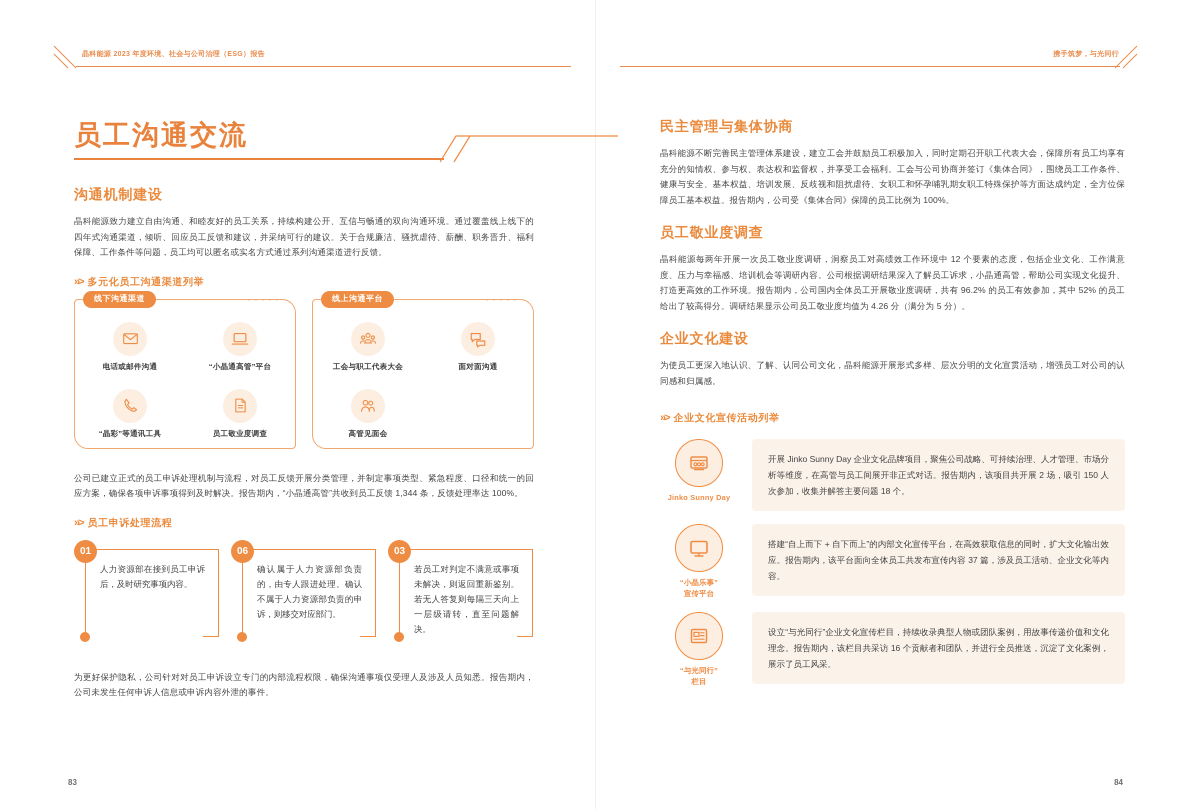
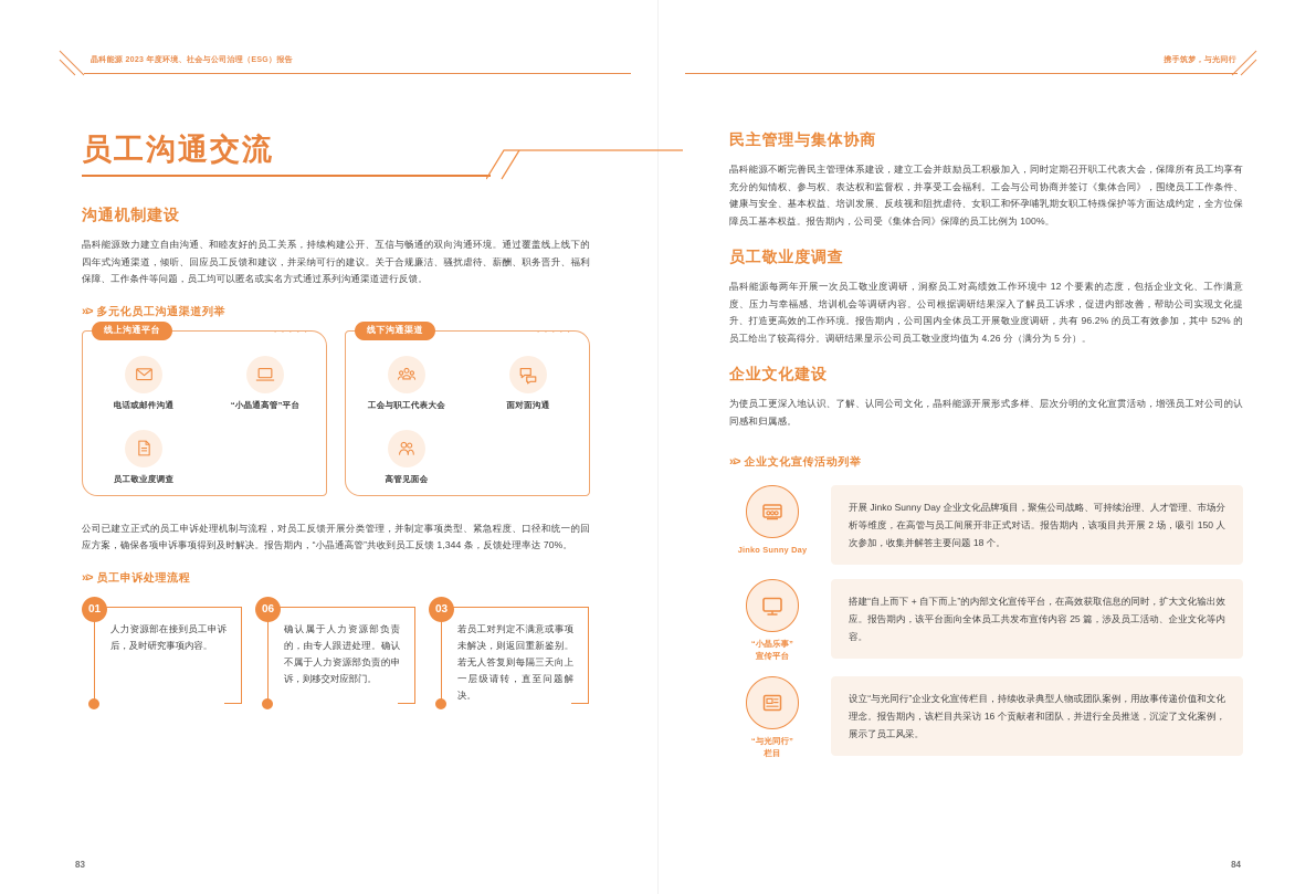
  员工沟通交流
  沟通机制建设
  晶科能源致力建立自由沟通、和睦友好的员工关系，持续构建公开、互信与畅通的双向沟通环境。通过覆盖线上线下的四年式沟通渠道，倾听、回应员工反馈和建议，并采纳可行的建议。关于合规廉洁、骚扰虐待、薪酬、职务晋升、福利保障、工作条件等问题，员工均可以匿名或实名方式通过系列沟通渠道进行反馈。
  »>
  多元化员工沟通渠道列举
- 线下沟通渠道
+ 线上沟通平台
  · · · · ·
  电话或邮件沟通
  “小晶通高管”平台
- “晶彩”等通讯工具
  员工敬业度调查
- 线上沟通平台
+ 线下沟通渠道
  · · · · ·
  工会与职工代表大会
  面对面沟通
  高管见面会
- 公司已建立正式的员工申诉处理机制与流程，对员工反馈开展分类管理，并制定事项类型、紧急程度、口径和统一的回应方案，确保各项申诉事项得到及时解决。报告期内，“小晶通高管”共收到员工反馈 1,344 条，反馈处理率达 100%。
+ 公司已建立正式的员工申诉处理机制与流程，对员工反馈开展分类管理，并制定事项类型、紧急程度、口径和统一的回应方案，确保各项申诉事项得到及时解决。报告期内，“小晶通高管”共收到员工反馈 1,344 条，反馈处理率达 70%。
  »>
  员工申诉处理流程
  01
  人力资源部在接到员工申诉后，及时研究事项内容。
  06
  确认属于人力资源部负责的，由专人跟进处理。确认不属于人力资源部负责的申诉，则移交对应部门。
  03
  若员工对判定不满意或事项未解决，则返回重新鉴别。若无人答复则每隔三天向上一层级请转，直至问题解决。
- 为更好保护隐私，公司针对对员工申诉设立专门的内部流程权限，确保沟通事项仅受理人及涉及人员知悉。报告期内，公司未发生任何申诉人信息或申诉内容外泄的事件。
  民主管理与集体协商
  晶科能源不断完善民主管理体系建设，建立工会并鼓励员工积极加入，同时定期召开职工代表大会，保障所有员工均享有充分的知情权、参与权、表达权和监督权，并享受工会福利。工会与公司协商并签订《集体合同》，围绕员工工作条件、健康与安全、基本权益、培训发展、反歧视和阻扰虐待、女职工和怀孕哺乳期女职工特殊保护等方面达成约定，全方位保障员工基本权益。报告期内，公司受《集体合同》保障的员工比例为 100%。
  员工敬业度调查
- 晶科能源每两年开展一次员工敬业度调研，洞察员工对高绩效工作环境中 12 个要素的态度，包括企业文化、工作满意度、压力与幸福感、培训机会等调研内容。公司根据调研结果深入了解员工诉求，小晶通高管，帮助公司实现文化提升、打造更高效的工作环境。报告期内，公司国内全体员工开展敬业度调研，共有 96.2% 的员工有效参加，其中 52% 的员工给出了较高得分。调研结果显示公司员工敬业度均值为 4.26 分（满分为 5 分）。
+ 晶科能源每两年开展一次员工敬业度调研，洞察员工对高绩效工作环境中 12 个要素的态度，包括企业文化、工作满意度、压力与幸福感、培训机会等调研内容。公司根据调研结果深入了解员工诉求，促进内部改善，帮助公司实现文化提升、打造更高效的工作环境。报告期内，公司国内全体员工开展敬业度调研，共有 96.2% 的员工有效参加，其中 52% 的员工给出了较高得分。调研结果显示公司员工敬业度均值为 4.26 分（满分为 5 分）。
  企业文化建设
  为使员工更深入地认识、了解、认同公司文化，晶科能源开展形式多样、层次分明的文化宣贯活动，增强员工对公司的认同感和归属感。
  »>
  企业文化宣传活动列举
  Jinko Sunny Day
  开展 Jinko Sunny Day 企业文化品牌项目，聚焦公司战略、可持续治理、人才管理、市场分析等维度，在高管与员工间展开非正式对话。报告期内，该项目共开展 2 场，吸引 150 人次参加，收集并解答主要问题 18 个。
  “小晶乐事”
  宣传平台
- 搭建“自上而下 + 自下而上”的内部文化宣传平台，在高效获取信息的同时，扩大文化输出效应。报告期内，该平台面向全体员工共发布宣传内容 37 篇，涉及员工活动、企业文化等内容。
+ 搭建“自上而下 + 自下而上”的内部文化宣传平台，在高效获取信息的同时，扩大文化输出效应。报告期内，该平台面向全体员工共发布宣传内容 25 篇，涉及员工活动、企业文化等内容。
  “与光同行”
  栏目
  设立“与光同行”企业文化宣传栏目，持续收录典型人物或团队案例，用故事传递价值和文化理念。报告期内，该栏目共采访 16 个贡献者和团队，并进行全员推送，沉淀了文化案例，展示了员工风采。
  83
  84
